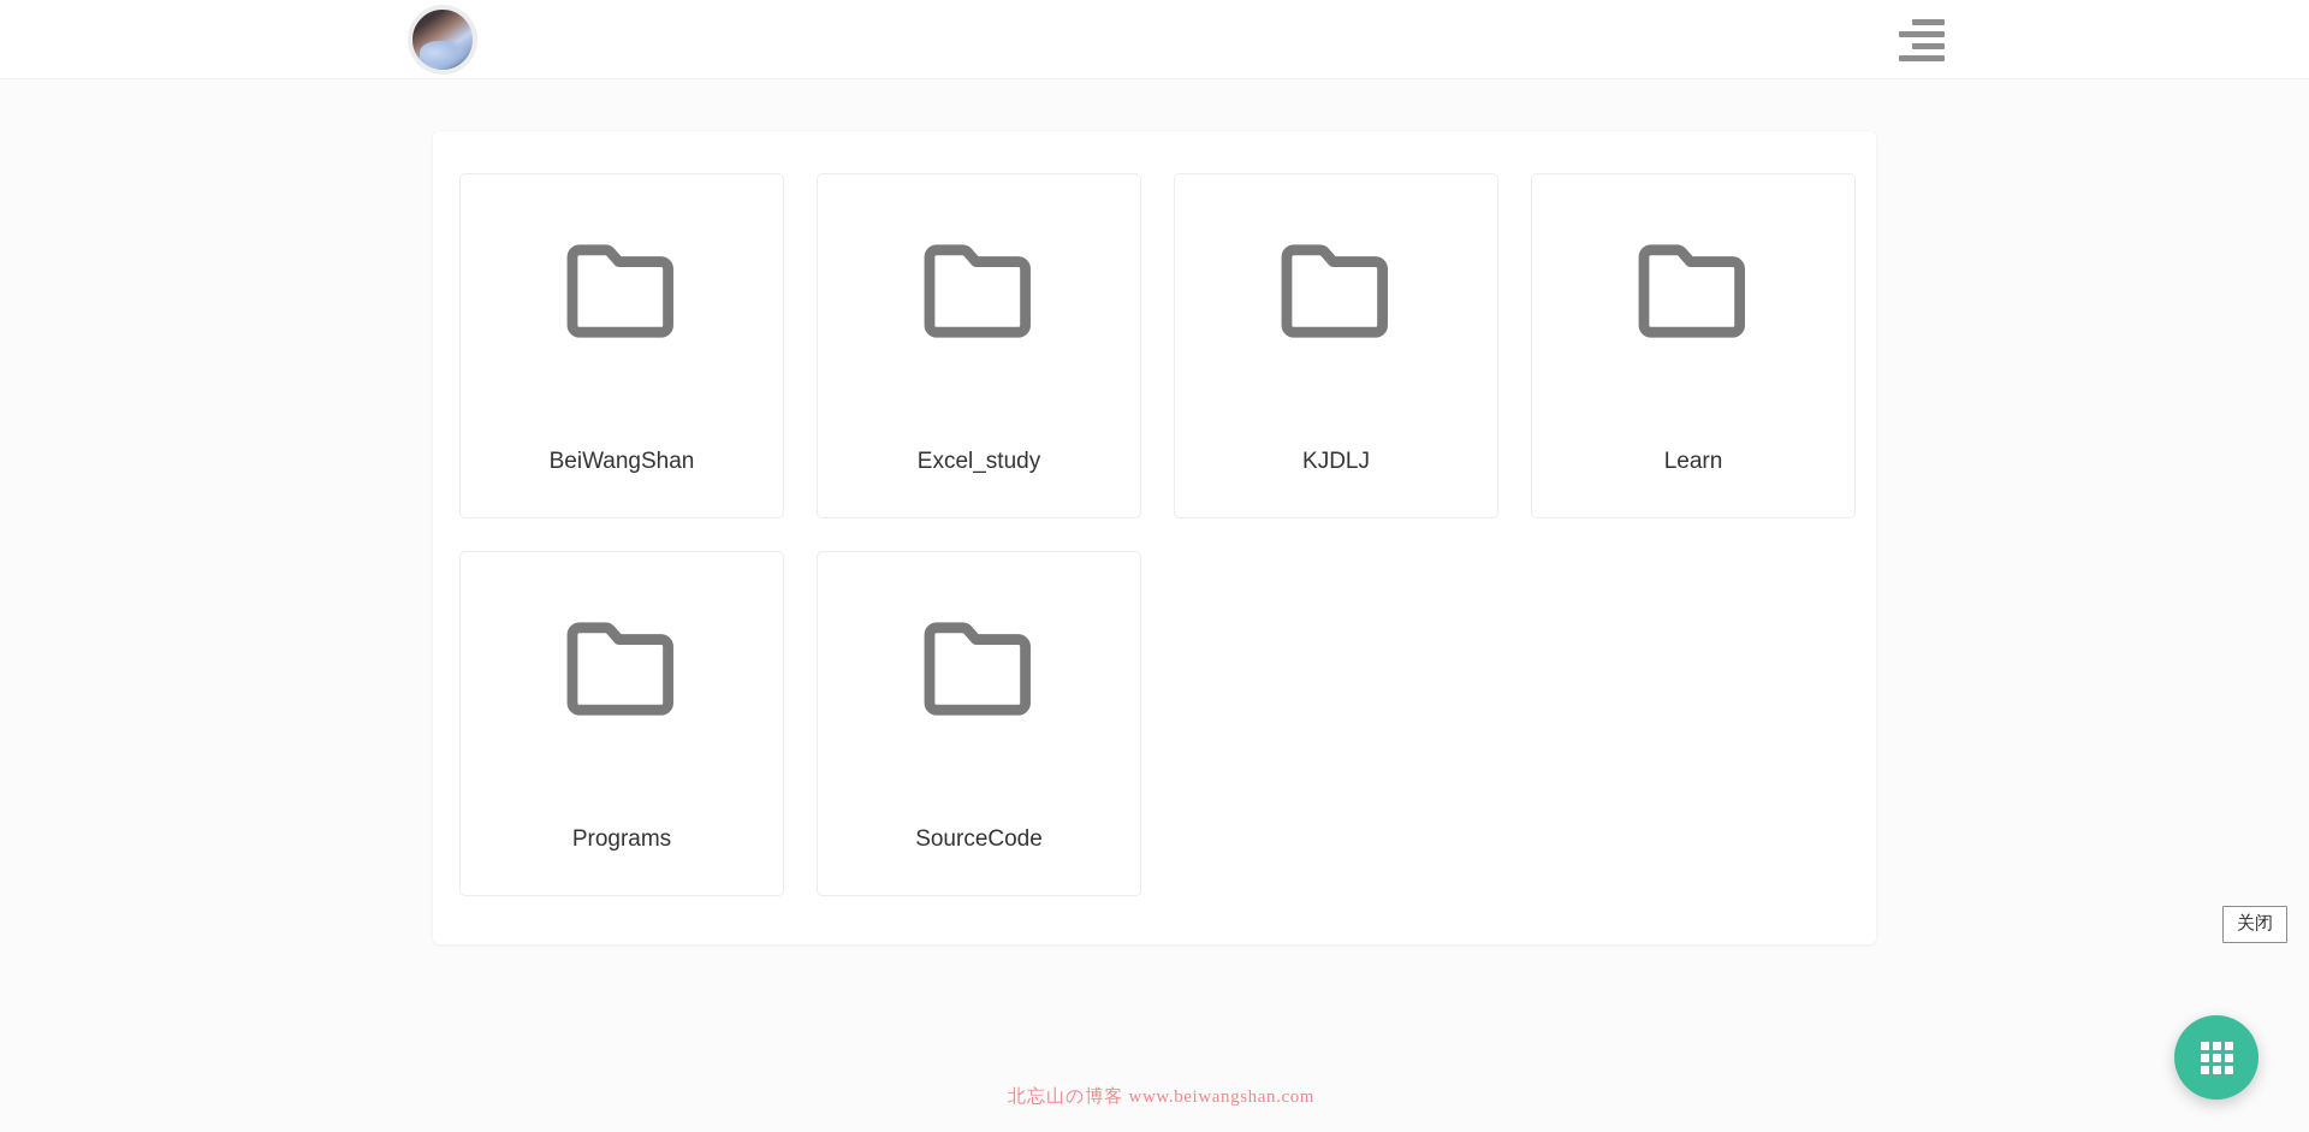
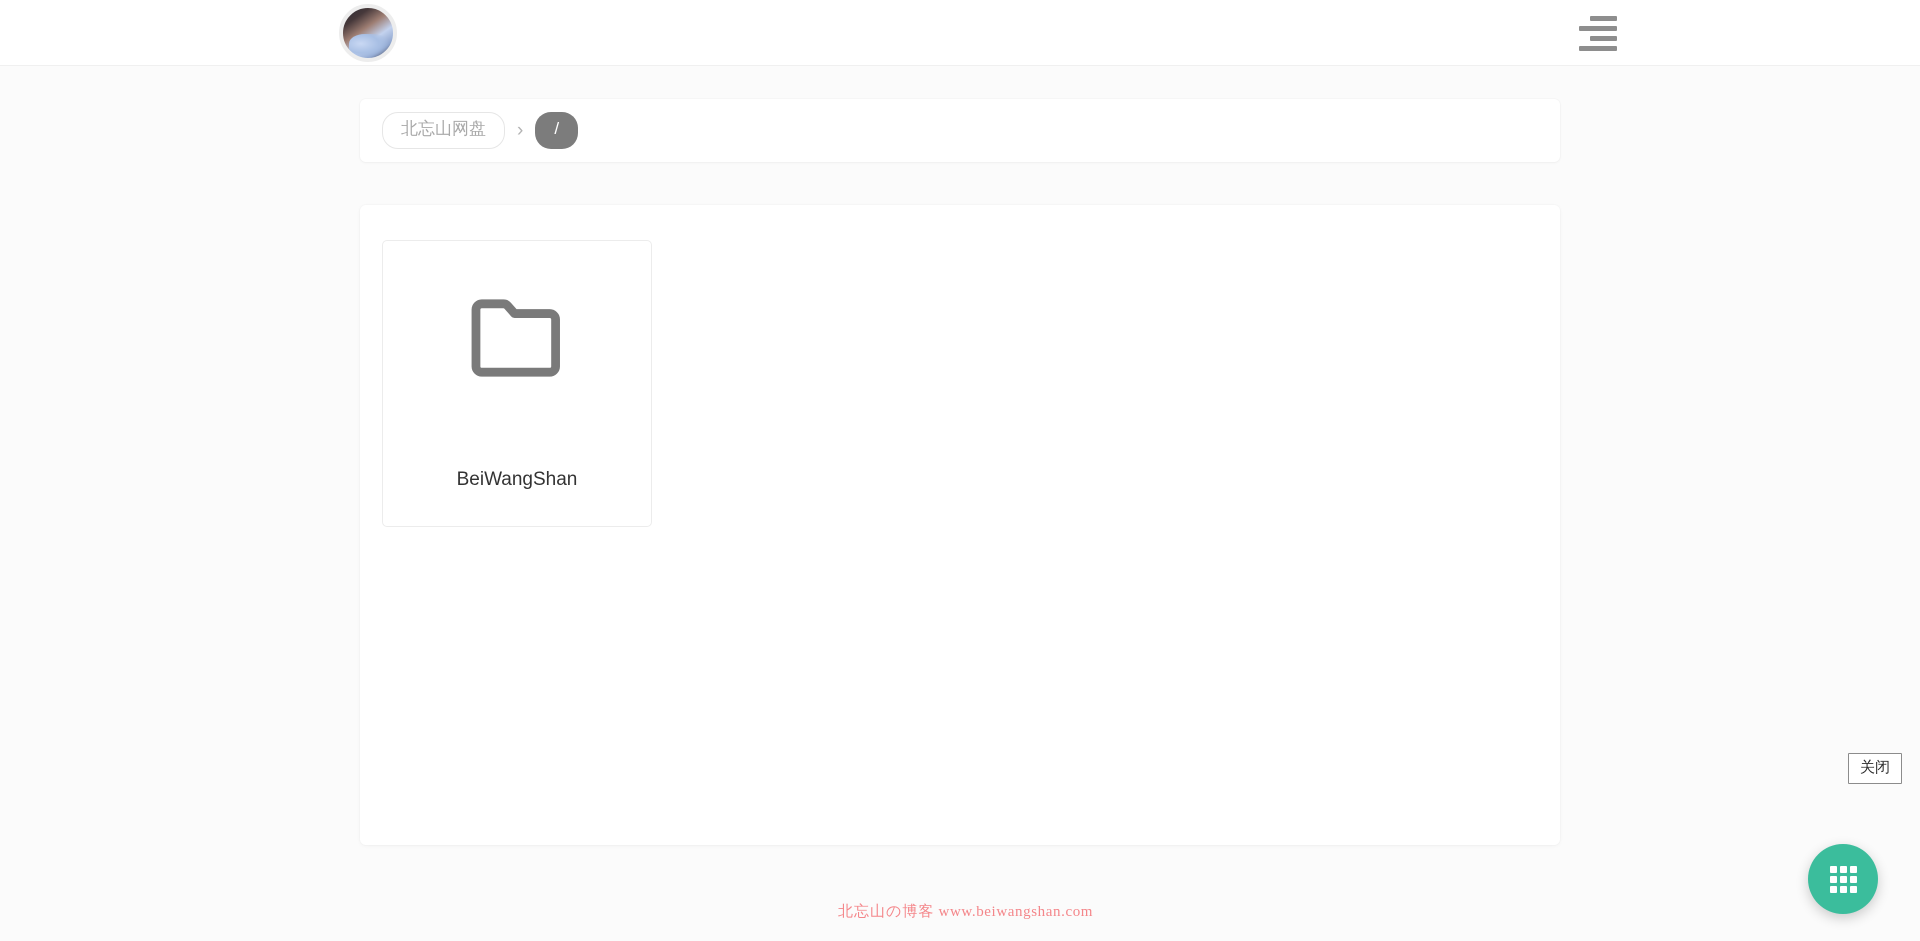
+ 北忘山网盘
+ ›
+ /
  BeiWangShan
- Excel_study
- KJDLJ
- Learn
- Programs
- SourceCode
  关闭
  北忘山の博客 www.beiwangshan.com
